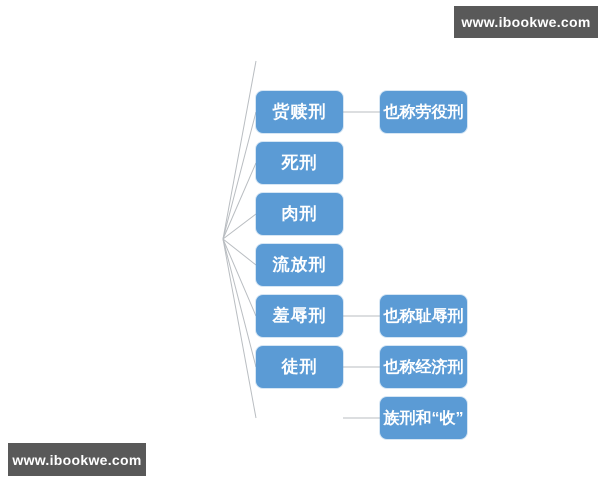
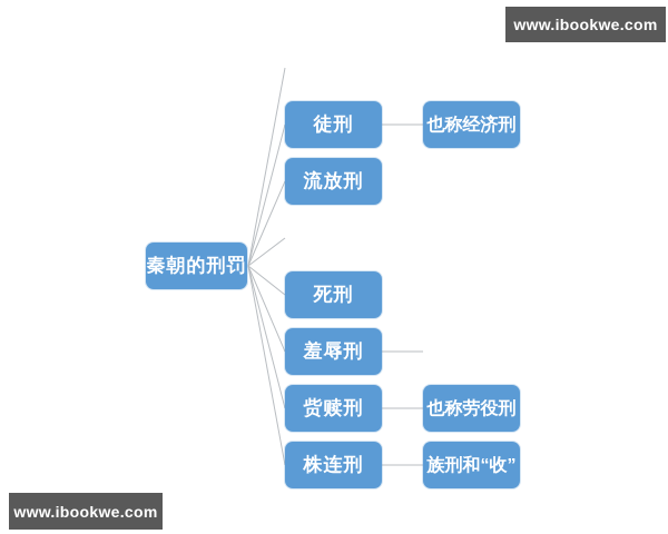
+ 秦朝的刑罚
- 赀赎刑
+ 徒刑
- 死刑
+ 流放刑
- 肉刑
- 流放刑
+ 死刑
  羞辱刑
- 徒刑
+ 赀赎刑
+ 株连刑
- 也称劳役刑
+ 也称经济刑
- 也称耻辱刑
- 也称经济刑
+ 也称劳役刑
  族刑和“收”
  www.ibookwe.com
  www.ibookwe.com
